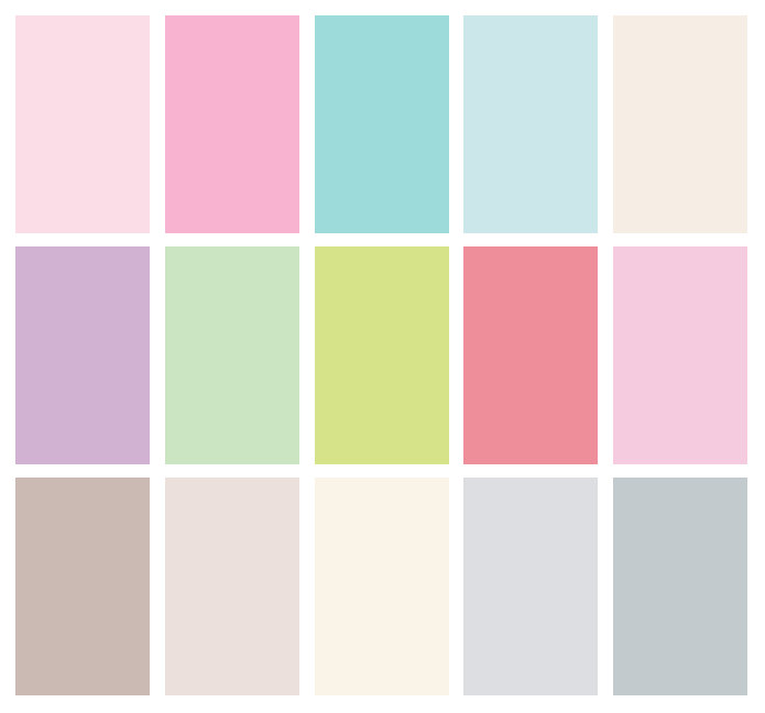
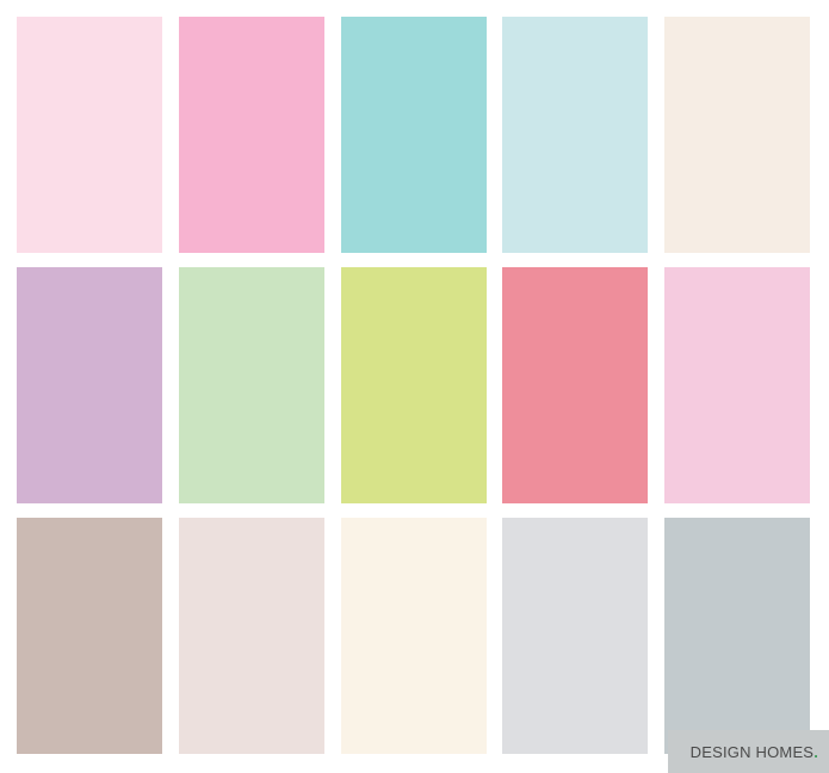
+ DESIGN HOMES.
